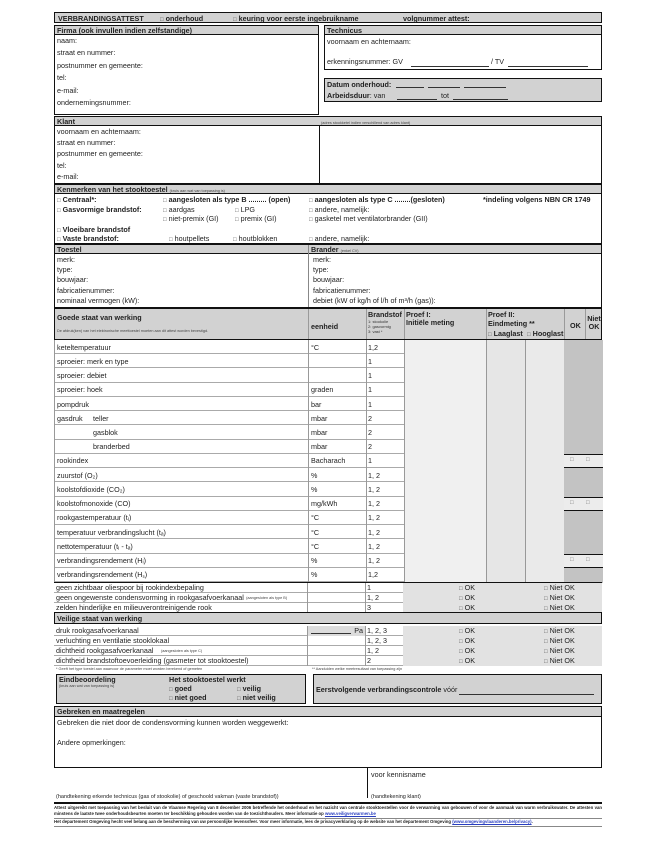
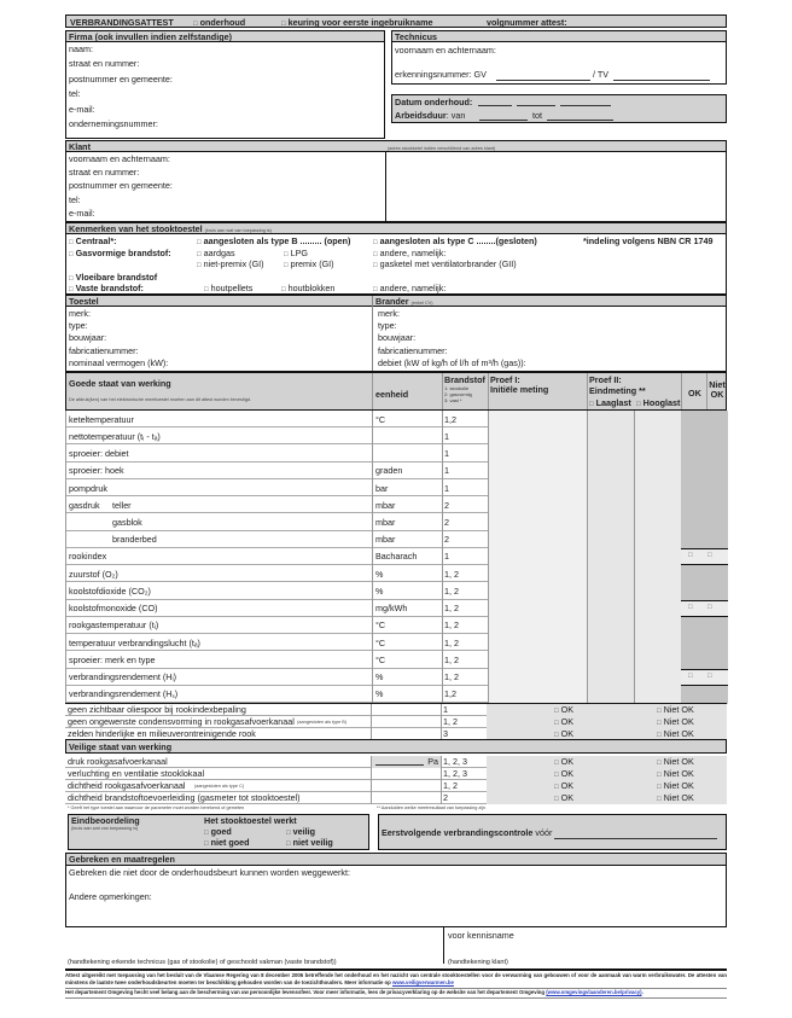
  VERBRANDINGSATTEST
  onderhoud
  keuring voor eerste ingebruikname
  volgnummer attest:
  Firma (ook invullen indien zelfstandige)
  naam:
  straat en nummer:
  postnummer en gemeente:
  tel:
  e-mail:
  ondernemingsnummer:
  Technicus
  voornaam en achternaam:
  erkenningsnummer: GV
  / TV
  Datum onderhoud:
  Arbeidsduur: van
  tot
  Klant
  voornaam en achternaam:
  straat en nummer:
  postnummer en gemeente:
  tel:
  e-mail:
  Centraal*:
  aangesloten als type B ......... (open)
  aangesloten als type C ........(gesloten)
  *indeling volgens NBN CR 1749
  Gasvormige brandstof:
  aardgas
  LPG
  andere, namelijk:
  niet-premix (GI)
  premix (GI)
  gasketel met ventilatorbrander (GII)
  Vloeibare brandstof
  Vaste brandstof:
  houtpellets
  houtblokken
  andere, namelijk:
  Toestel
  merk:
  type:
  bouwjaar:
  fabricatienummer:
  nominaal vermogen (kW):
  merk:
  type:
  bouwjaar:
  fabricatienummer:
  debiet (kW of kg/h of l/h of m³/h (gas)):
  Goede staat van werking
  eenheid
  Brandstof
  Proef I:
  Initiële meting
  Proef II:
  Eindmeting **
  Laaglast
  Hooglast
  OK
  Niet OK
  keteltemperatuur
  °C
  1,2
- sproeier: merk en type
+ nettotemperatuur (tₗ - tₐ)
  1
  sproeier: debiet
  1
  sproeier: hoek
  graden
  1
  pompdruk
  bar
  1
  gasdruk
  teller
  mbar
  2
  gasblok
  mbar
  2
  branderbed
  mbar
  2
  rookindex
  Bacharach
  1
  zuurstof (O₂)
  %
  1, 2
  koolstofdioxide (CO₂)
  %
  1, 2
  koolstofmonoxide (CO)
  mg/kWh
  1, 2
  rookgastemperatuur (tₗ)
  °C
  1, 2
  temperatuur verbrandingslucht (tₐ)
  °C
  1, 2
- nettotemperatuur (tₗ - tₐ)
+ sproeier: merk en type
  °C
  1, 2
  verbrandingsrendement (Hᵢ)
  %
  1, 2
  verbrandingsrendement (Hₛ)
  %
  1,2
  geen zichtbaar oliespoor bij rookindexbepaling
  1
  OK
  Niet OK
  geen ongewenste condensvorming in rookgasafvoerkanaal
  1, 2
  OK
  Niet OK
  zelden hinderlijke en milieuverontreinigende rook
  3
  OK
  Niet OK
  Veilige staat van werking
  druk rookgasafvoerkanaal
  Pa
  1, 2, 3
  OK
  Niet OK
  verluchting en ventilatie stooklokaal
  1, 2, 3
  OK
  Niet OK
  dichtheid rookgasafvoerkanaal
  1, 2
  OK
  Niet OK
  dichtheid brandstoftoevoerleiding (gasmeter tot stooktoestel)
  2
  OK
  Niet OK
  Eindbeoordeling
  Het stooktoestel werkt
  goed
  niet goed
  veilig
  niet veilig
  Eerstvolgende verbrandingscontrole vóór
  Gebreken en maatregelen
- Gebreken die niet door de condensvorming kunnen worden weggewerkt:
+ Gebreken die niet door de onderhoudsbeurt kunnen worden weggewerkt:
  Andere opmerkingen:
  voor kennisname
